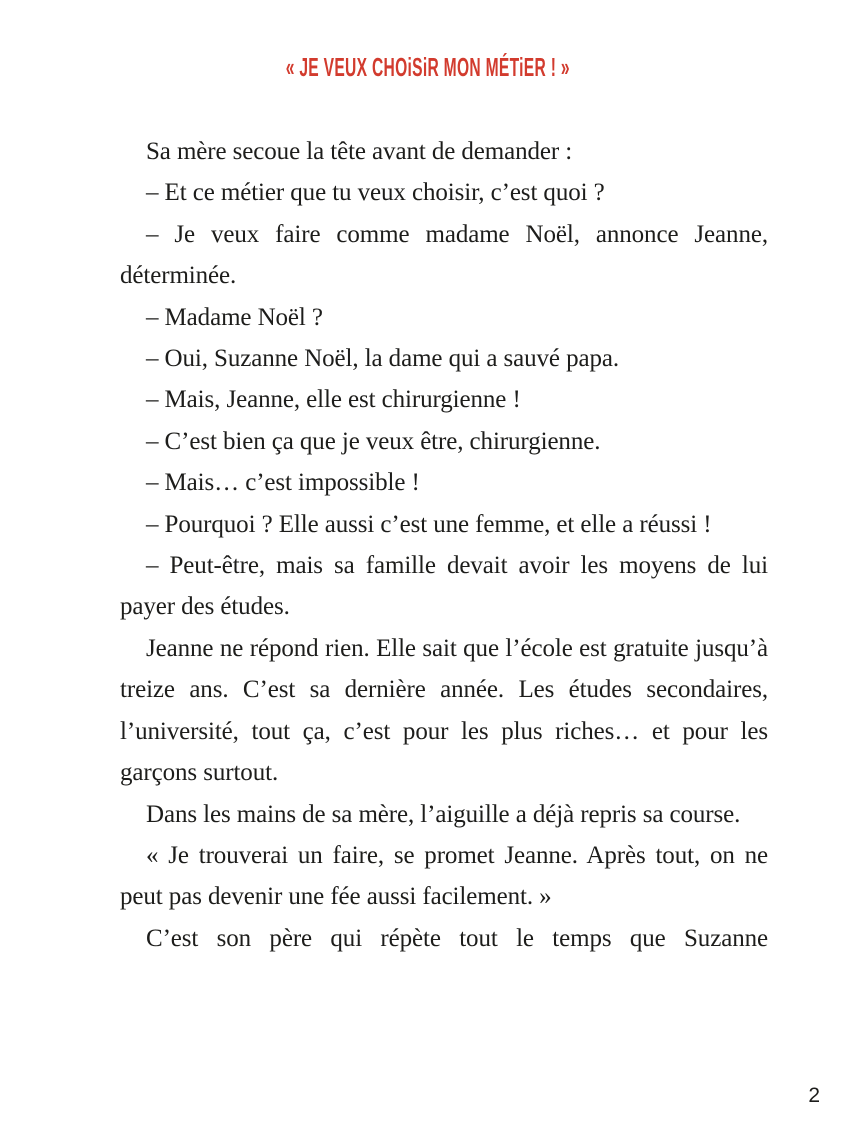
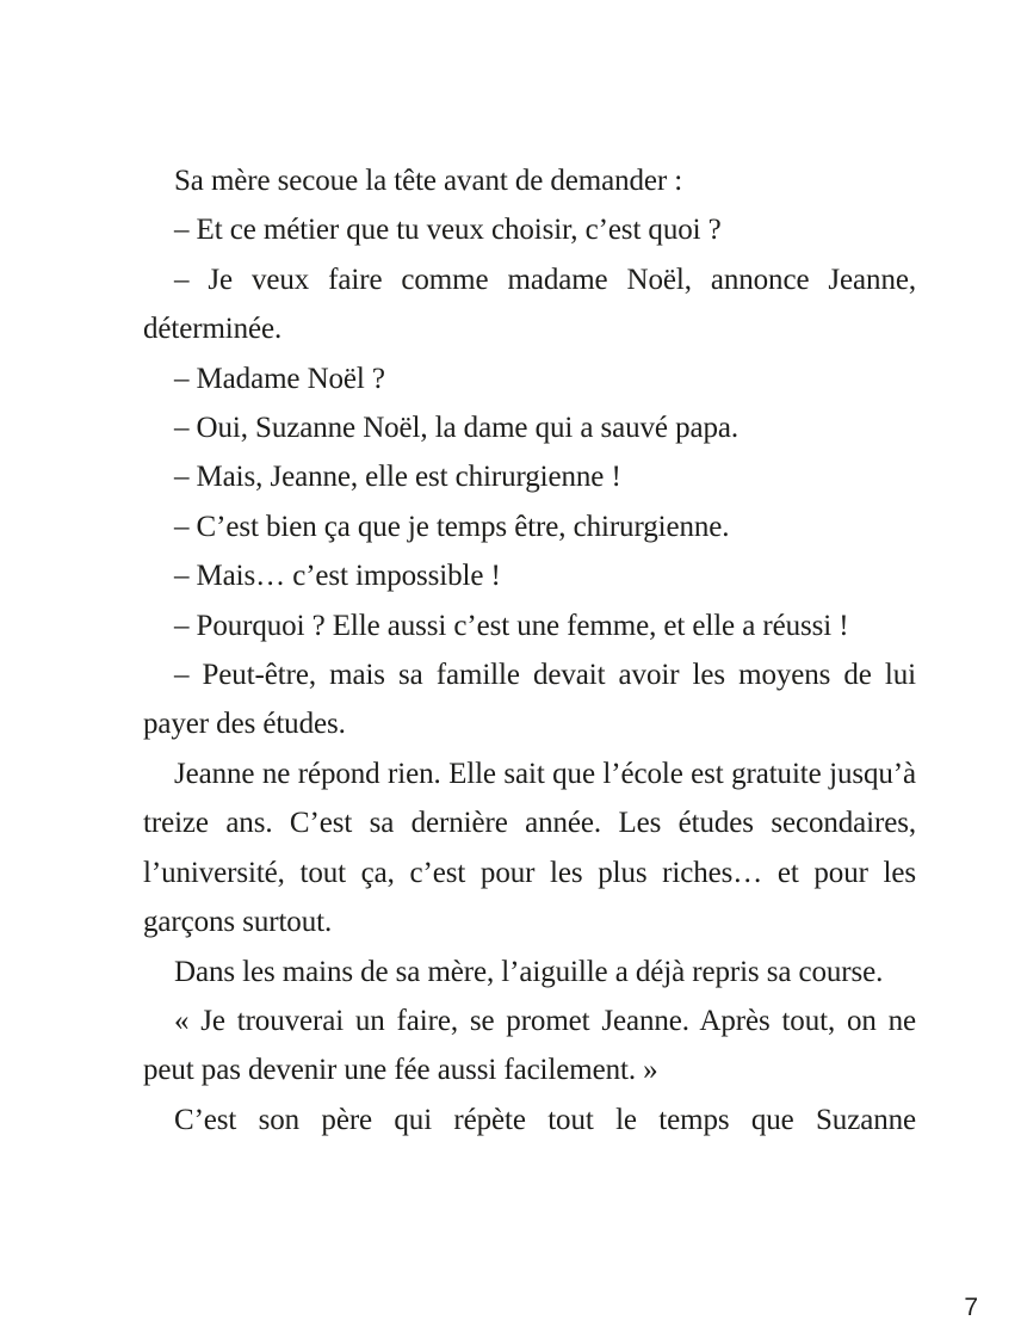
- « JE VEUX CHOiSiR MON MÉTiER ! »
  Sa mère secoue la tête avant de demander :
  – Et ce métier que tu veux choisir, c’est quoi ?
  – Je veux faire comme madame Noël, annonce Jeanne, déterminée.
  – Madame Noël ?
  – Oui, Suzanne Noël, la dame qui a sauvé papa.
  – Mais, Jeanne, elle est chirurgienne !
- – C’est bien ça que je veux être, chirurgienne.
+ – C’est bien ça que je temps être, chirurgienne.
  – Mais… c’est impossible !
  – Pourquoi ? Elle aussi c’est une femme, et elle a réussi !
  – Peut-être, mais sa famille devait avoir les moyens de lui payer des études.
  Jeanne ne répond rien. Elle sait que l’école est gratuite jusqu’à treize ans. C’est sa dernière année. Les études secondaires, l’université, tout ça, c’est pour les plus riches… et pour les garçons surtout.
  Dans les mains de sa mère, l’aiguille a déjà repris sa course.
  « Je trouverai un faire, se promet Jeanne. Après tout, on ne peut pas devenir une fée aussi facilement. »
  C’est son père qui répète tout le temps que Suzanne
- 2
+ 7
